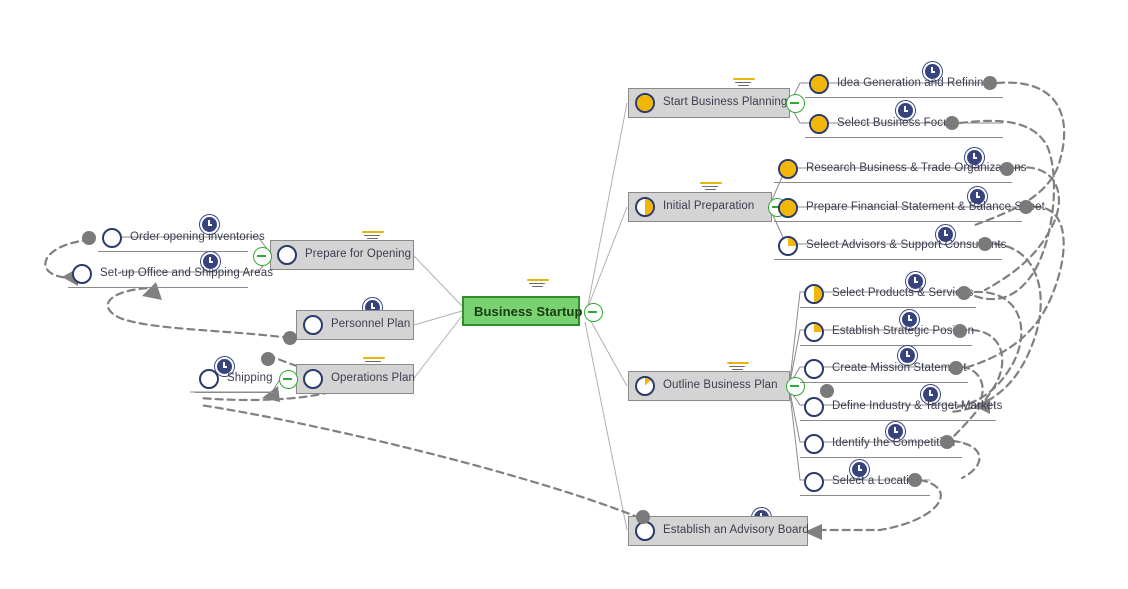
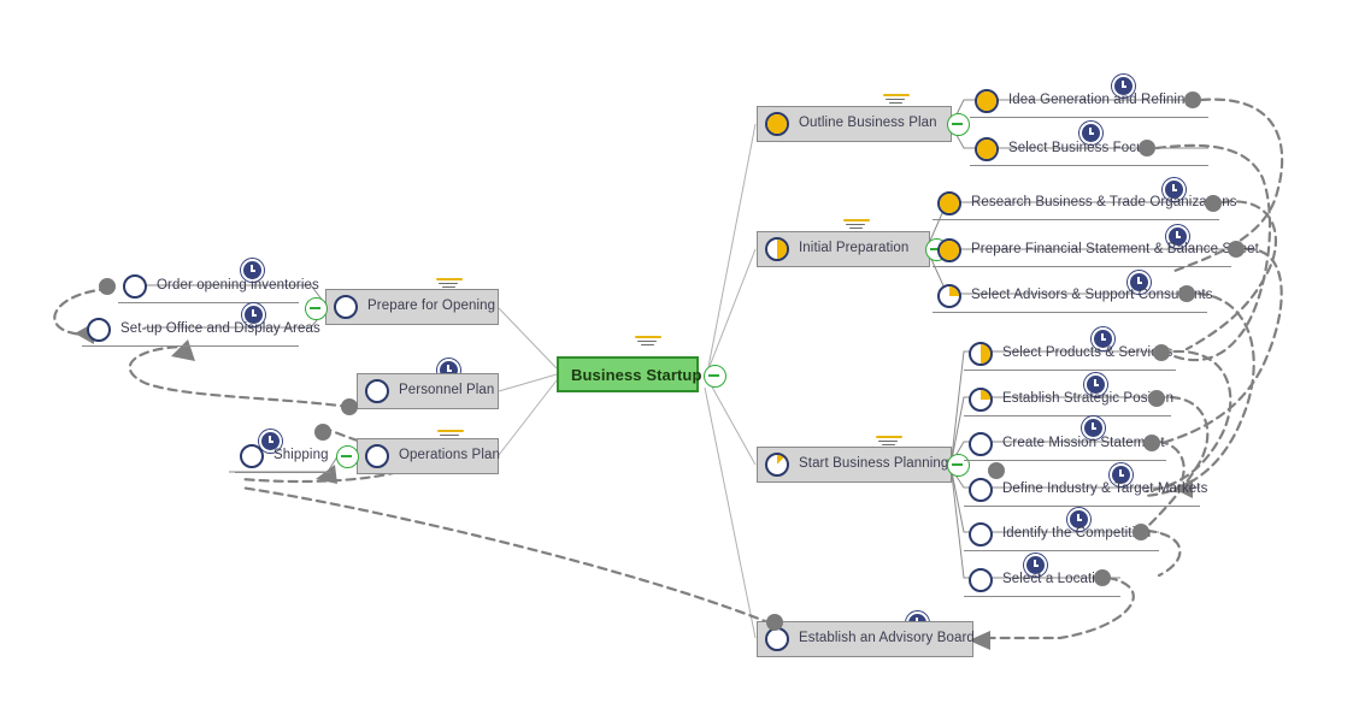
  Business Startup
- Start Business Planning
+ Outline Business Plan
  Idea Generation and Refinin
  Select Business Foc
  Initial Preparation
  Research Business & Trade Organizans
  Prepare Financial Statement & Balanceet
  Select Advisors & Support Consunts
- Outline Business Plan
+ Start Business Planning
  Select Products & Servi
  Establish Strategic Posn
  Create Mission Statemt
  Define Industry & Target Markets
  Identify the Competit
  Select a Locat
  Establish an Advisory Board
  Prepare for Opening
  Order opening inventories
- Set-up Office and Shipping Areas
+ Set-up Office and Display Areas
  Personnel Plan
  Operations Plan
  Shipping
